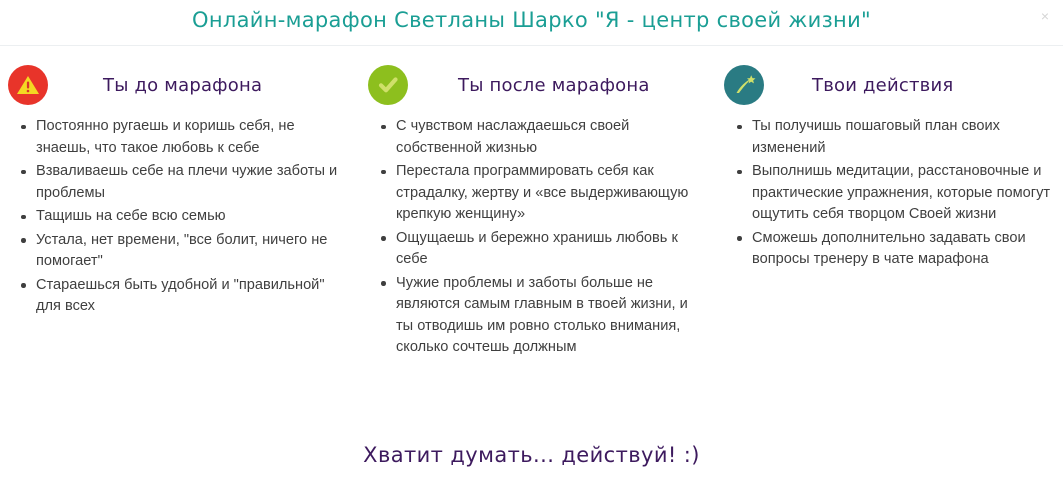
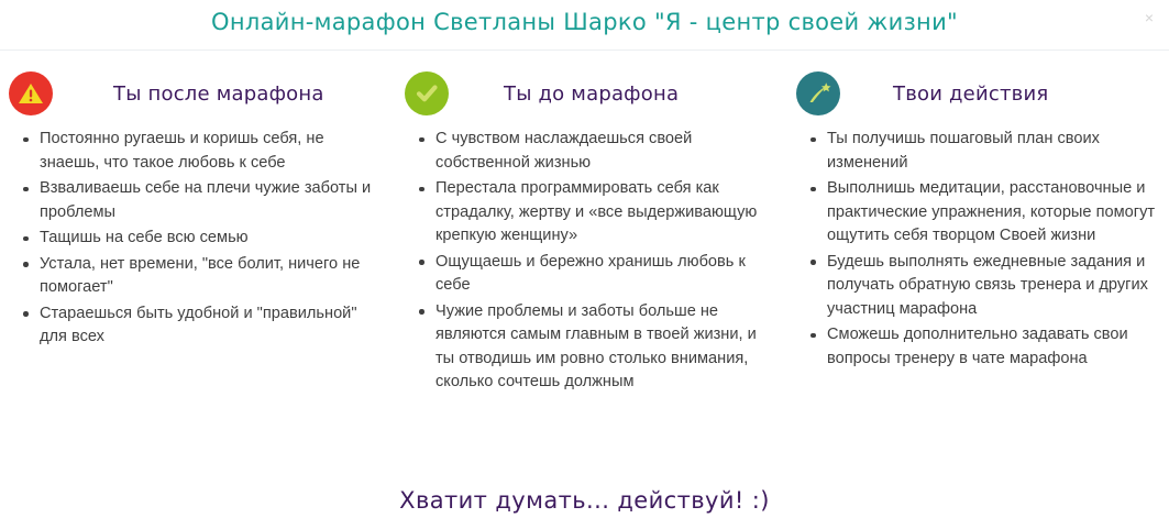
  Онлайн-марафон Светланы Шарко "Я - центр своей жизни"
  ×
- Ты до марафона
+ Ты после марафона
  Постоянно ругаешь и коришь себя, не знаешь, что такое любовь к себе
  Взваливаешь себе на плечи чужие заботы и проблемы
  Тащишь на себе всю семью
  Устала, нет времени, "все болит, ничего не помогает"
  Стараешься быть удобной и "правильной" для всех
- Ты после марафона
+ Ты до марафона
  С чувством наслаждаешься своей собственной жизнью
  Перестала программировать себя как страдалку, жертву и «все выдерживающую крепкую женщину»
  Ощущаешь и бережно хранишь любовь к себе
  Чужие проблемы и заботы больше не являются самым главным в твоей жизни, и ты отводишь им ровно столько внимания, сколько сочтешь должным
  Твои действия
  Ты получишь пошаговый план своих изменений
  Выполнишь медитации, расстановочные и практические упражнения, которые помогут ощутить себя творцом Своей жизни
+ Будешь выполнять ежедневные задания и получать обратную связь тренера и других участниц марафона
  Сможешь дополнительно задавать свои вопросы тренеру в чате марафона
  Хватит думать... действуй! :)
